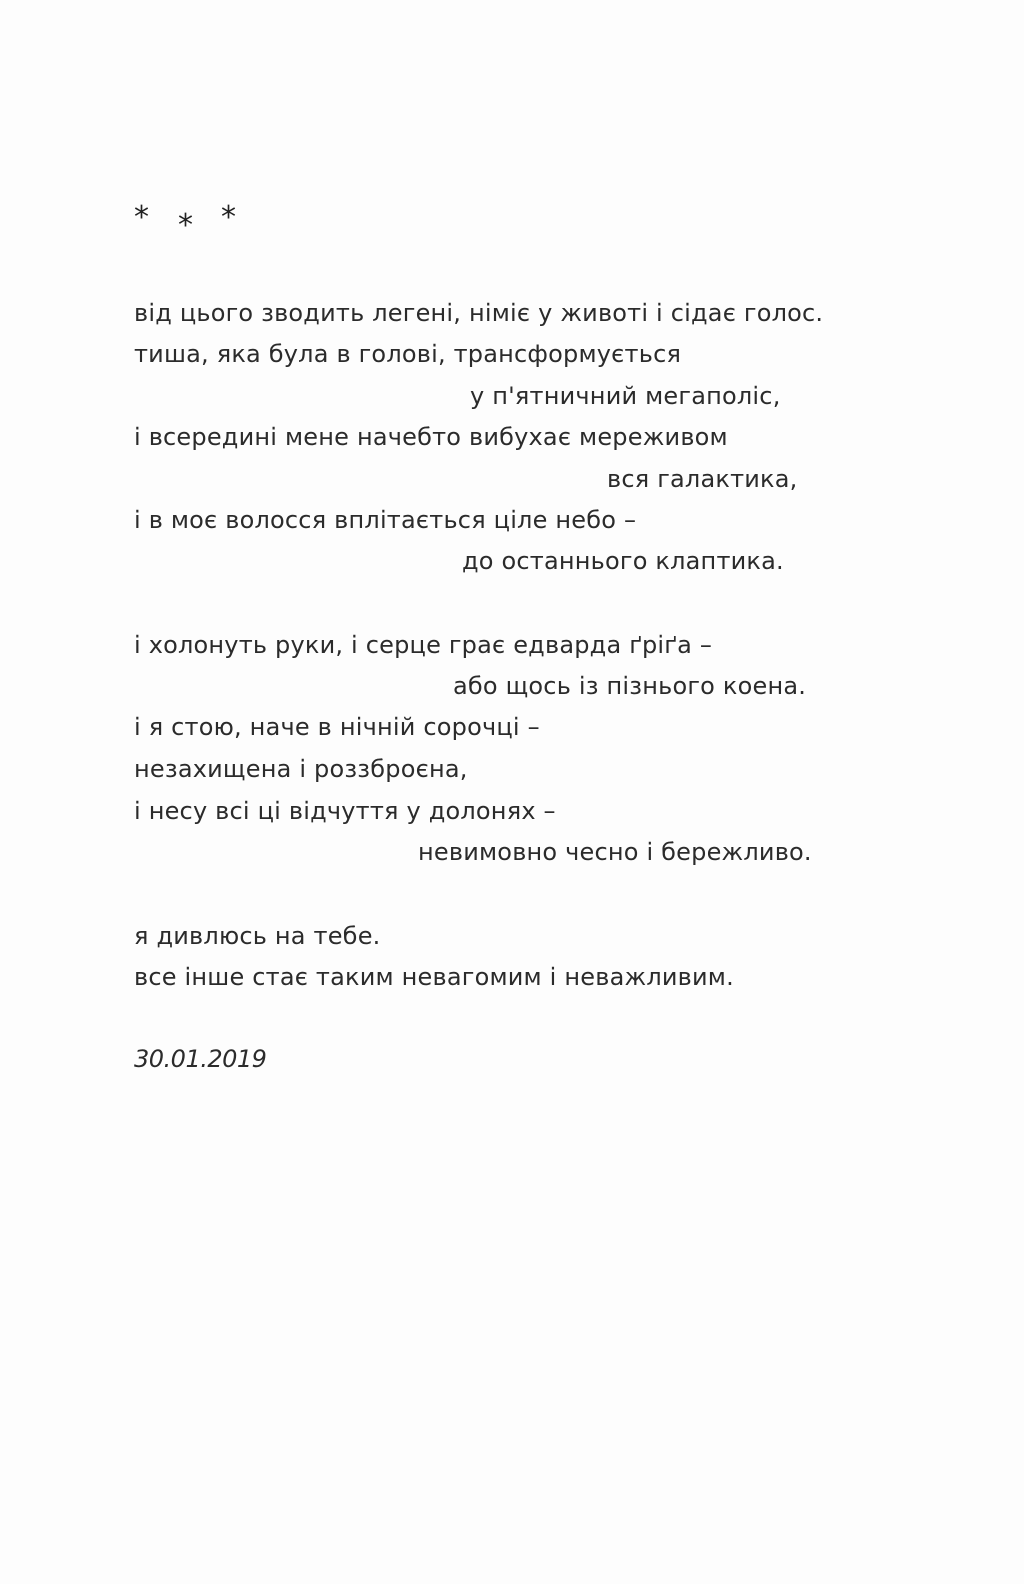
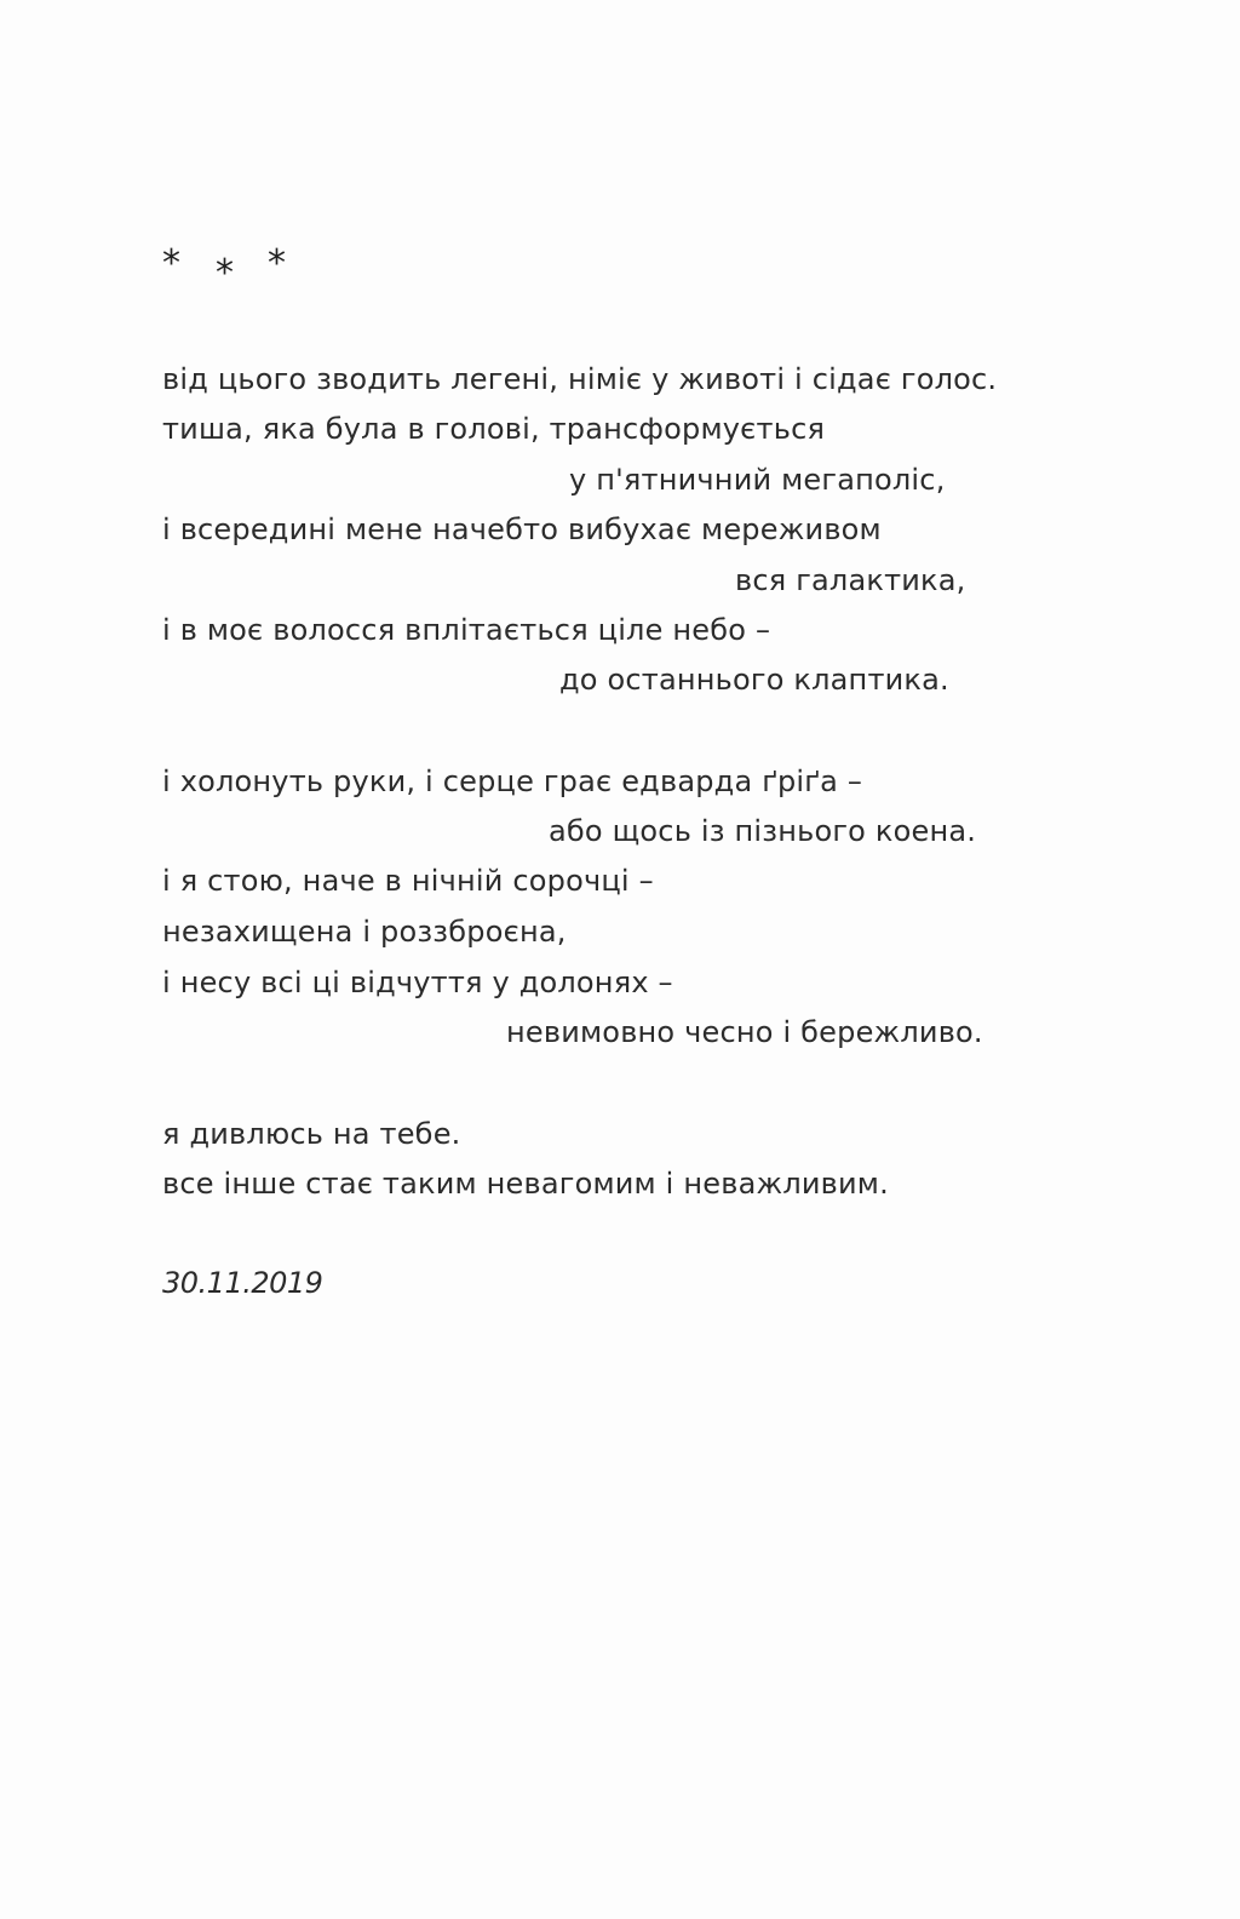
  *
  *
  *
  від цього зводить легені, німіє у животі і сідає голос.
  тиша, яка була в голові, трансформується
  у п'ятничний мегаполіс,
  і всередині мене начебто вибухає мереживом
  вся галактика,
  і в моє волосся вплітається ціле небо –
  до останнього клаптика.
  і холонуть руки, і серце грає едварда ґріґа –
  або щось із пізнього коена.
  і я стою, наче в нічній сорочці –
  незахищена і роззброєна,
  і несу всі ці відчуття у долонях –
  невимовно чесно і бережливо.
  я дивлюсь на тебе.
  все інше стає таким невагомим і неважливим.
- 30.01.2019
+ 30.11.2019
